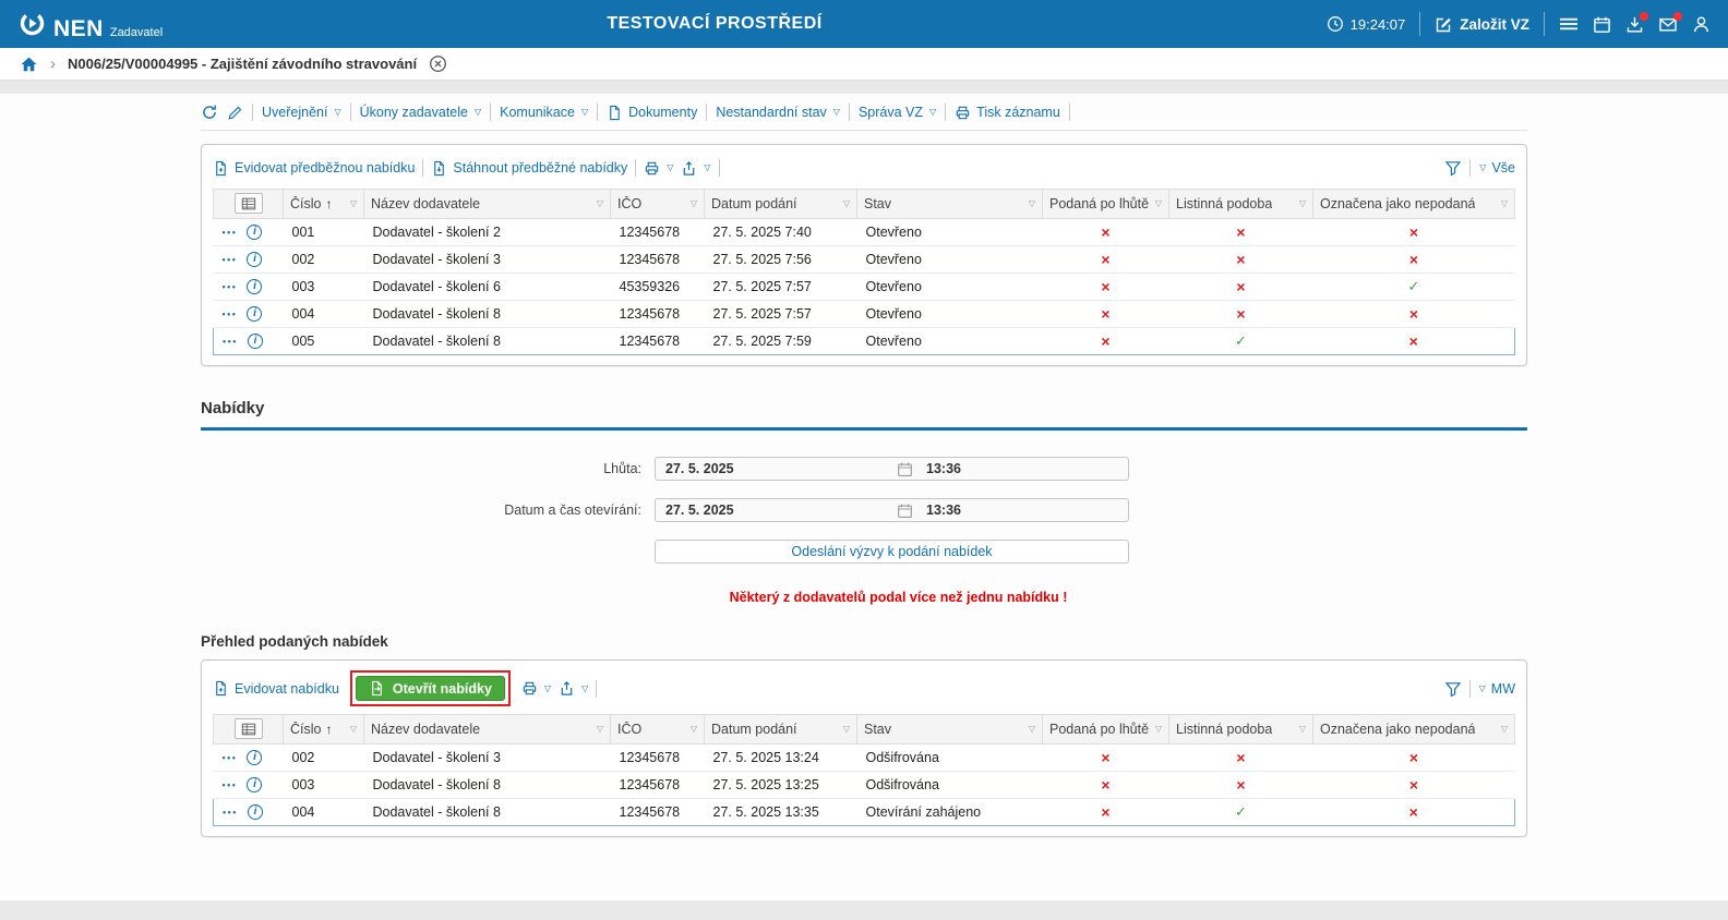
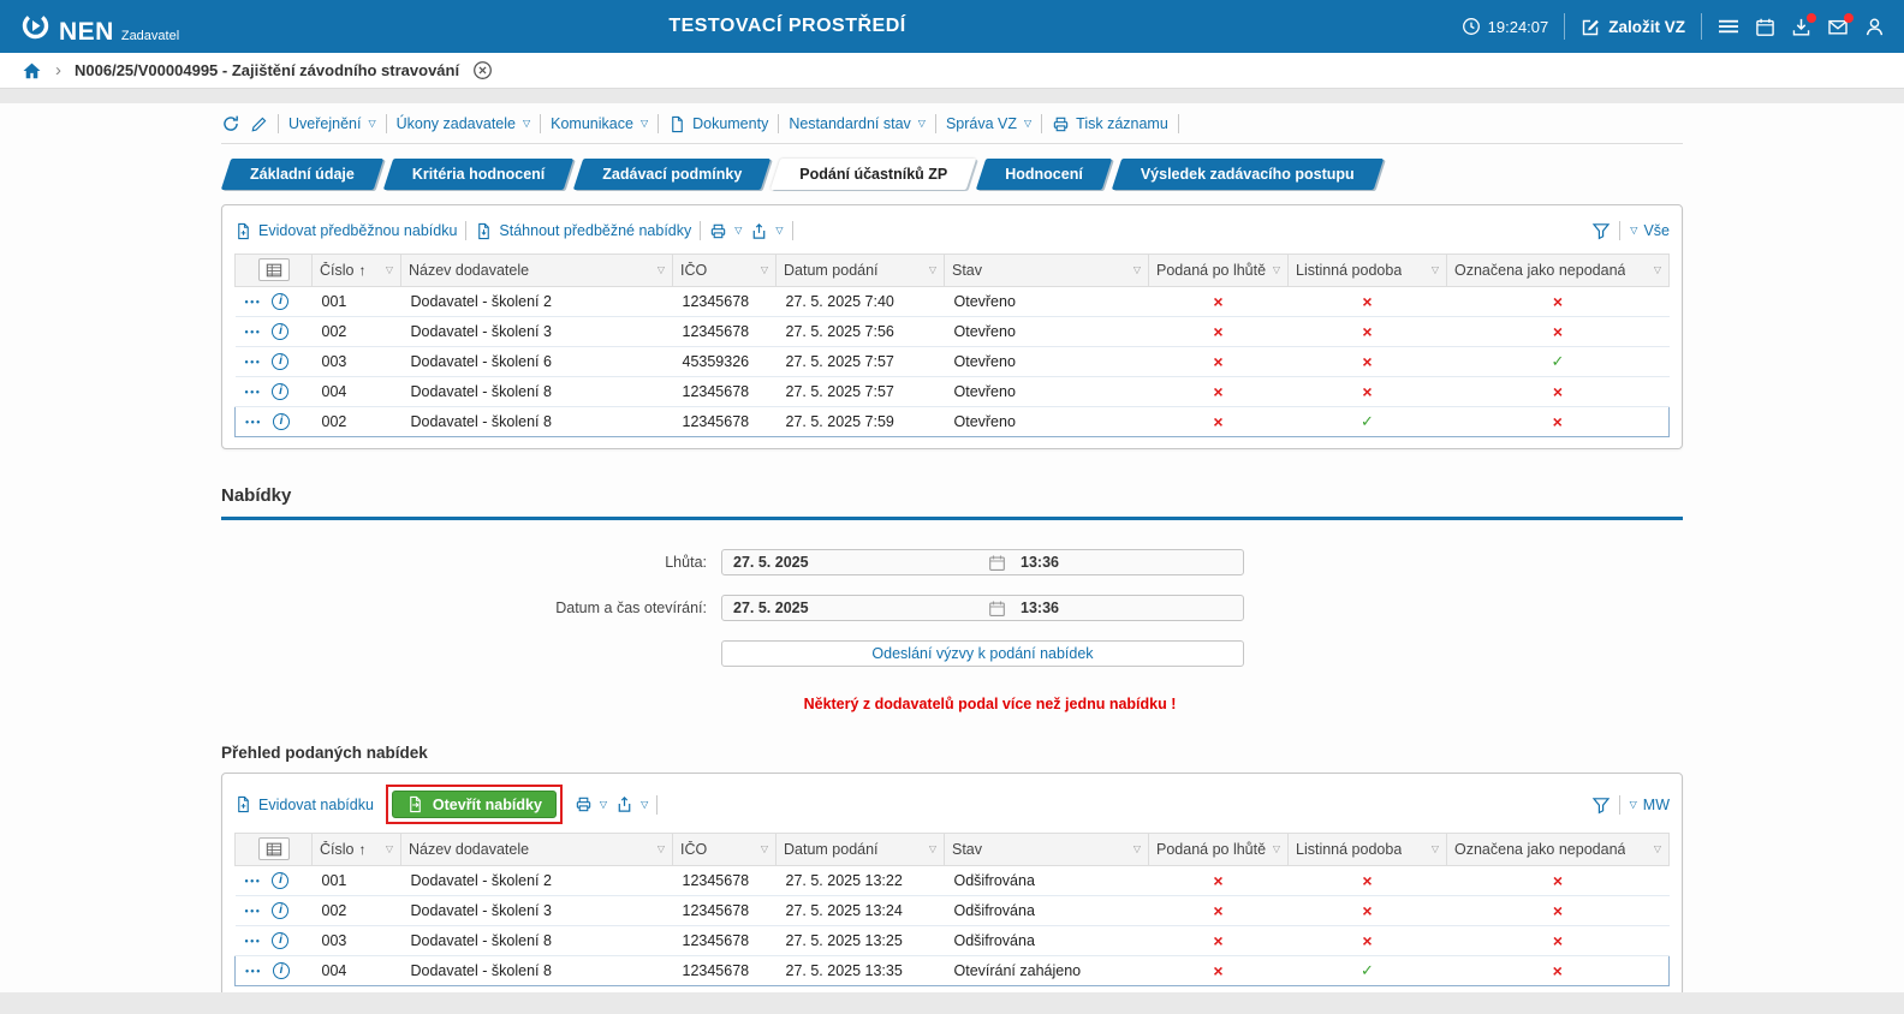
  NEN
  Zadavatel
  TESTOVACÍ PROSTŘEDÍ
  19:24:07
  Založit VZ
  ›
  N006/25/V00004995 - Zajištění závodního stravování
  Uveřejnění
  ▽
  Úkony zadavatele
  ▽
  Komunikace
  ▽
  Dokumenty
  Nestandardní stav
  ▽
  Správa VZ
  ▽
  Tisk záznamu
+ Základní údaje
+ Kritéria hodnocení
+ Zadávací podmínky
+ Podání účastníků ZP
+ Hodnocení
+ Výsledek zadávacího postupu
  Evidovat předběžnou nabídku
  Stáhnout předběžné nabídky
  ▽
  ▽
  ▽
  Vše
  	Číslo ↑ ▽	Název dodavatele ▽	IČO ▽	Datum podání ▽	Stav ▽	Podaná po lhůtě ▽	Listinná podoba ▽	Označena jako nepodaná ▽
  ••• i	001	Dodavatel - školení 2	12345678	27. 5. 2025 7:40	Otevřeno	×	×	×
  ••• i	002	Dodavatel - školení 3	12345678	27. 5. 2025 7:56	Otevřeno	×	×	×
  ••• i	003	Dodavatel - školení 6	45359326	27. 5. 2025 7:57	Otevřeno	×	×	✓
  ••• i	004	Dodavatel - školení 8	12345678	27. 5. 2025 7:57	Otevřeno	×	×	×
- ••• i	005	Dodavatel - školení 8	12345678	27. 5. 2025 7:59	Otevřeno	×	✓	×
+ ••• i	002	Dodavatel - školení 8	12345678	27. 5. 2025 7:59	Otevřeno	×	✓	×
  Nabídky
  Lhůta:
  27. 5. 2025
  13:36
  Datum a čas otevírání:
  27. 5. 2025
  13:36
  Odeslání výzvy k podání nabídek
  Některý z dodavatelů podal více než jednu nabídku !
  Přehled podaných nabídek
  Evidovat nabídku
  Otevřít nabídky
  ▽
  ▽
  ▽
  MW
  	Číslo ↑ ▽	Název dodavatele ▽	IČO ▽	Datum podání ▽	Stav ▽	Podaná po lhůtě ▽	Listinná podoba ▽	Označena jako nepodaná ▽
+ ••• i	001	Dodavatel - školení 2	12345678	27. 5. 2025 13:22	Odšifrována	×	×	×
  ••• i	002	Dodavatel - školení 3	12345678	27. 5. 2025 13:24	Odšifrována	×	×	×
  ••• i	003	Dodavatel - školení 8	12345678	27. 5. 2025 13:25	Odšifrována	×	×	×
  ••• i	004	Dodavatel - školení 8	12345678	27. 5. 2025 13:35	Otevírání zahájeno	×	✓	×
